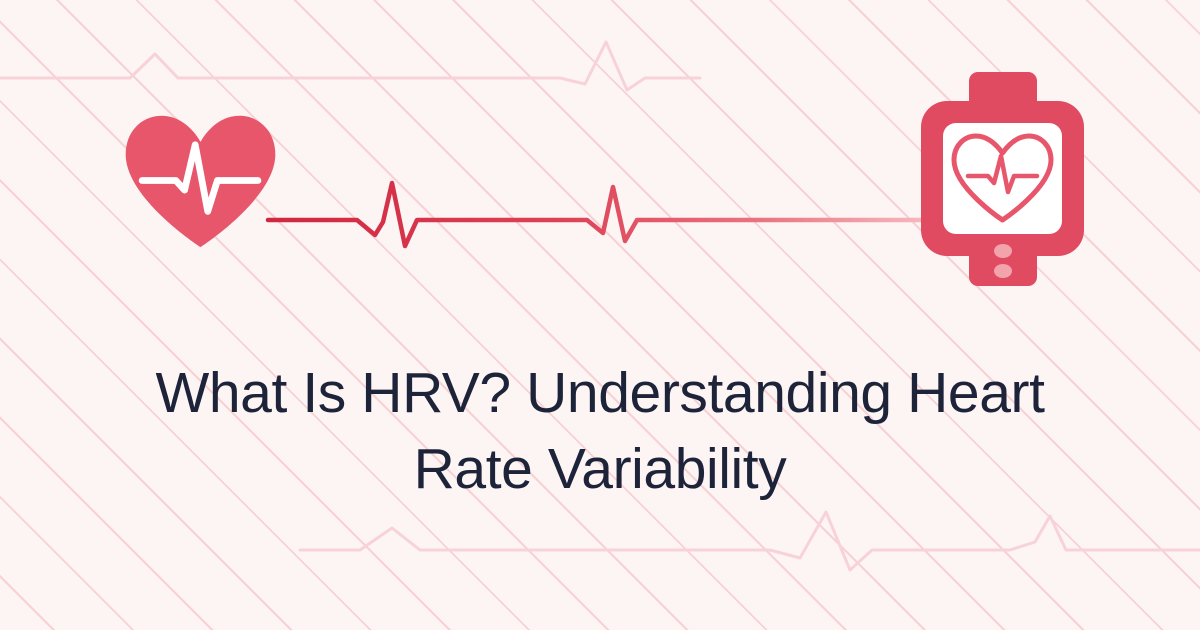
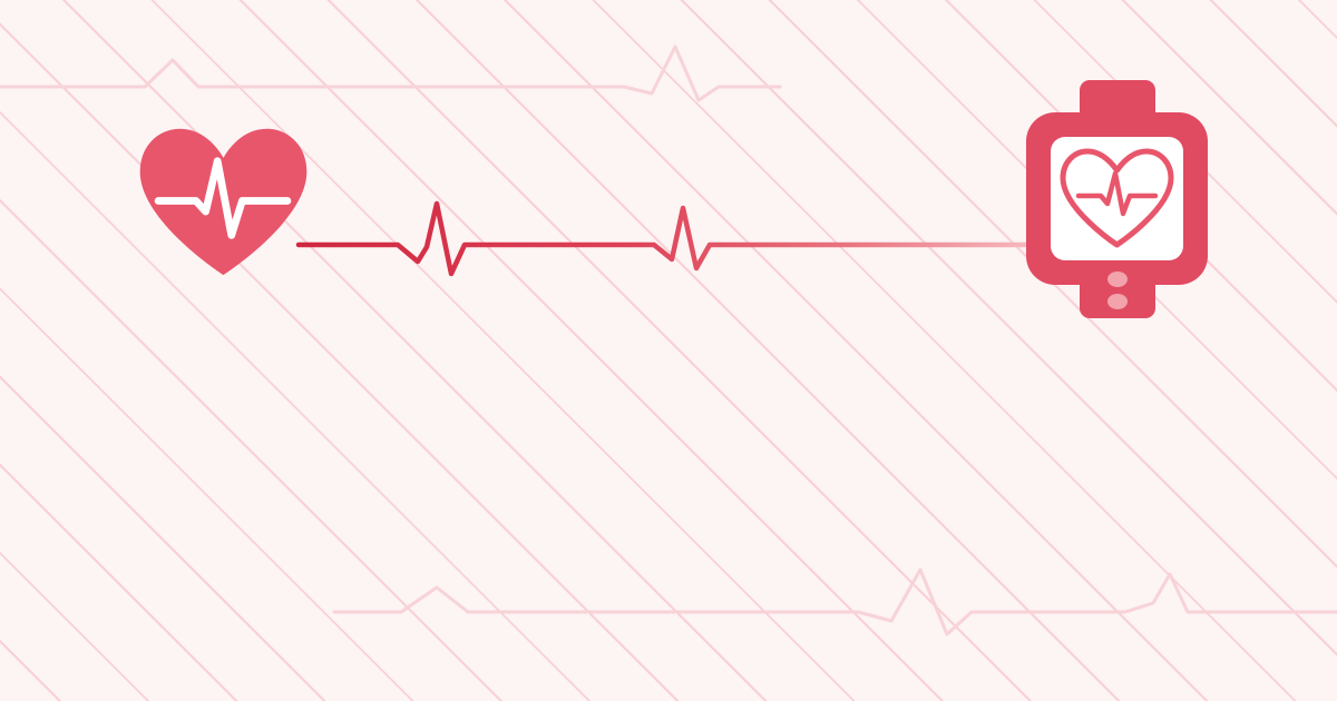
- What Is HRV? Understanding Heart
- Rate Variability
